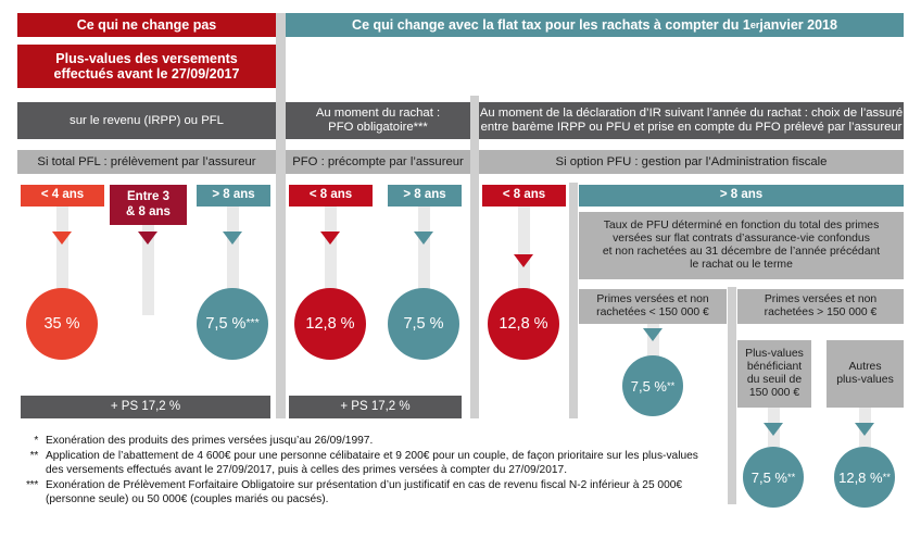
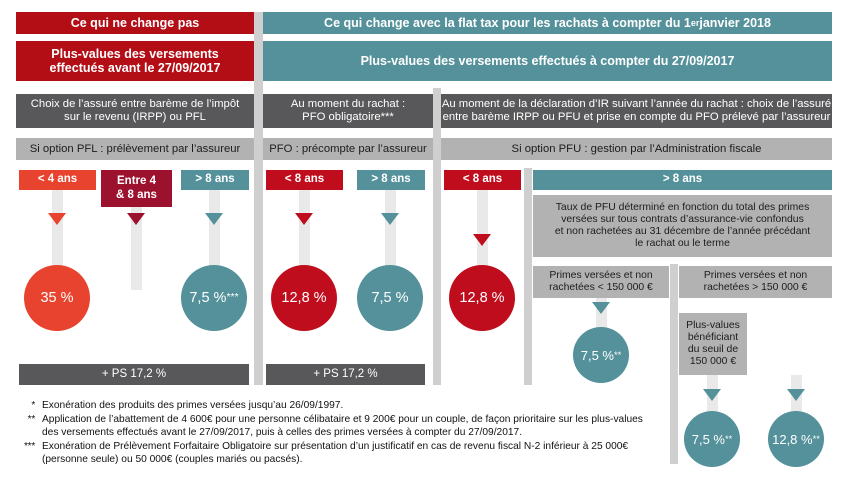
  Ce qui ne change pas
  Ce qui change avec la flat tax pour les rachats à compter du 1
  er
  janvier 2018
  Plus-values des versements
  effectués avant le 27/09/2017
+ Plus-values des versements effectués à compter du 27/09/2017
+ Choix de l’assuré entre barème de l’impôt
  sur le revenu (IRPP) ou PFL
  Au moment du rachat :
  PFO obligatoire***
  Au moment de la déclaration d’IR suivant l’année du rachat : choix de l’assuré
  entre barème IRPP ou PFU et prise en compte du PFO prélevé par l’assureur
- Si total PFL : prélèvement par l’assureur
+ Si option PFL : prélèvement par l’assureur
  PFO : précompte par l’assureur
  Si option PFU : gestion par l’Administration fiscale
  < 4 ans
  35 %
- Entre 3
+ Entre 4
  & 8 ans
  > 8 ans
  7,5 %
  ***
  + PS 17,2 %
  < 8 ans
  12,8 %
  > 8 ans
  7,5 %
  + PS 17,2 %
  < 8 ans
  12,8 %
  > 8 ans
  Taux de PFU déterminé en fonction du total des primes
- versées sur flat contrats d’assurance-vie confondus
+ versées sur tous contrats d’assurance-vie confondus
  et non rachetées au 31 décembre de l’année précédant
  le rachat ou le terme
  Primes versées et non
  rachetées < 150 000 €
  7,5 %
  **
  Primes versées et non
  rachetées > 150 000 €
  Plus-values
  bénéficiant
  du seuil de
  150 000 €
  7,5 %
  **
- Autres
- plus-values
  12,8 %
  **
  *
  Exonération des produits des primes versées jusqu’au 26/09/1997.
  **
  Application de l’abattement de 4 600€ pour une personne célibataire et 9 200€ pour un couple, de façon prioritaire sur les plus-values
  des versements effectués avant le 27/09/2017, puis à celles des primes versées à compter du 27/09/2017.
  ***
  Exonération de Prélèvement Forfaitaire Obligatoire sur présentation d’un justificatif en cas de revenu fiscal N-2 inférieur à 25 000€
  (personne seule) ou 50 000€ (couples mariés ou pacsés).
